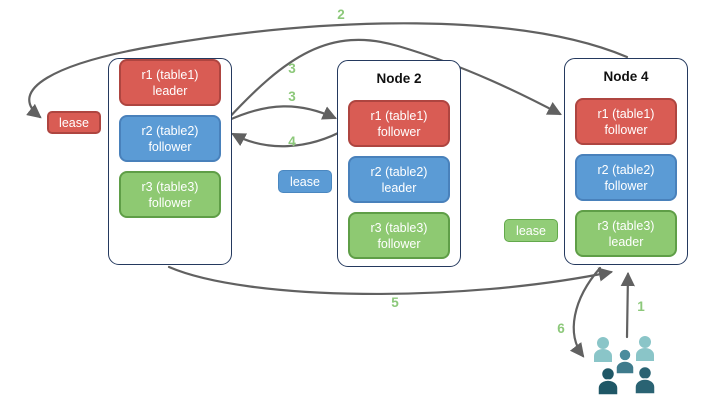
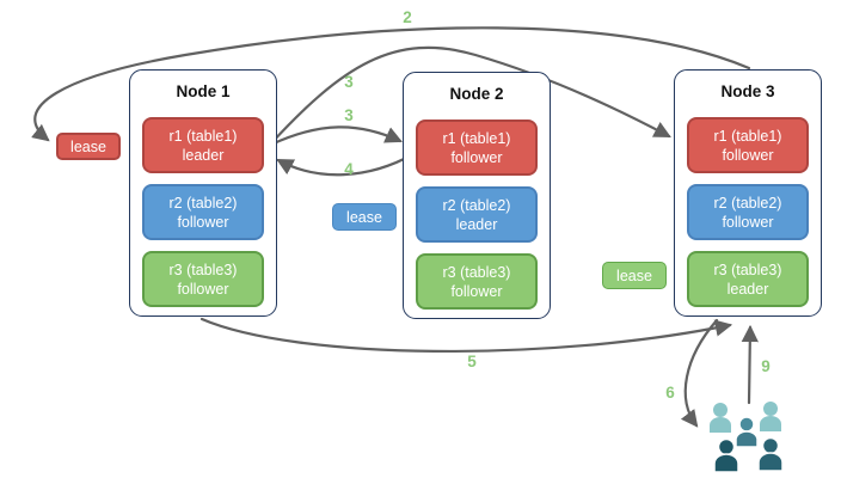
+ Node 1
  r1 (table1)
  leader
  r2 (table2)
  follower
  r3 (table3)
  follower
  Node 2
  r1 (table1)
  follower
  r2 (table2)
  leader
  r3 (table3)
  follower
- Node 4
+ Node 3
  r1 (table1)
  follower
  r2 (table2)
  follower
  r3 (table3)
  leader
  lease
  lease
  lease
  2
  3
  3
  4
  5
- 1
+ 9
  6
